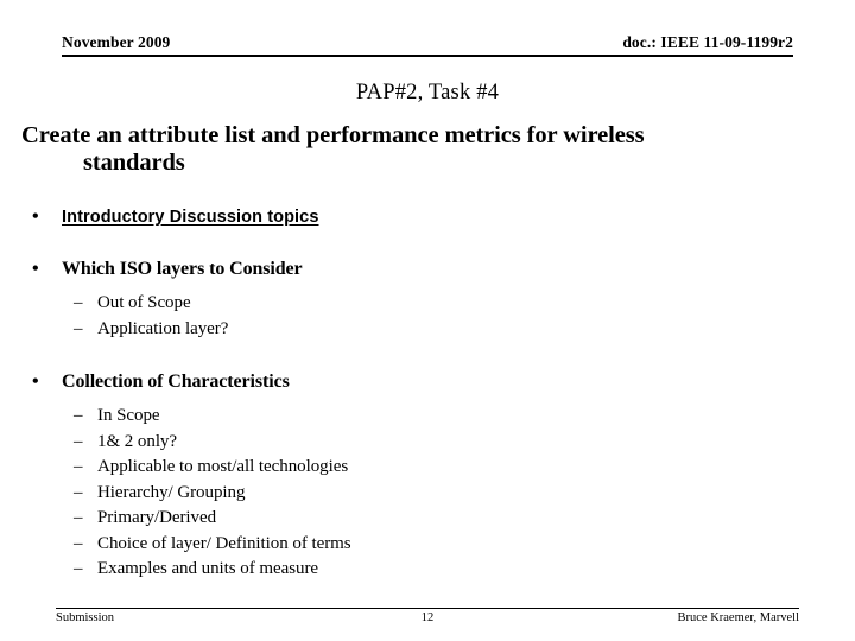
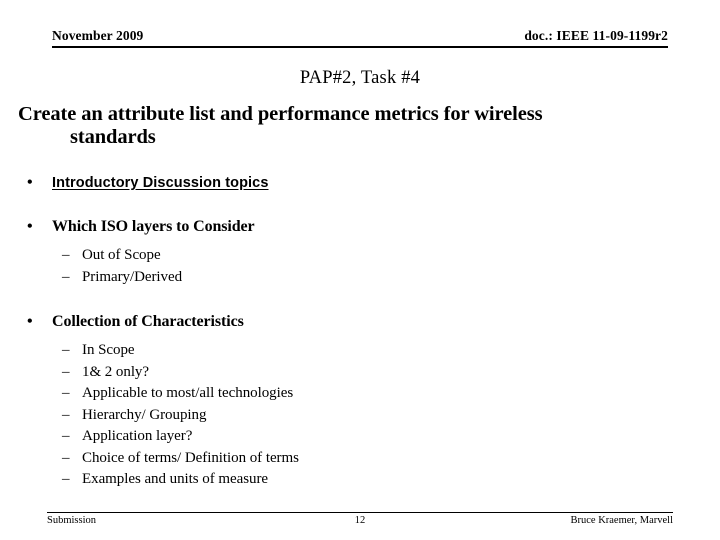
  November 2009
  doc.: IEEE 11-09-1199r2
  PAP#2, Task #4
  Create an attribute list and performance metrics for wireless
  standards
  •
  Introductory Discussion topics
  •
  Which ISO layers to Consider
  –
  Out of Scope
  –
- Application layer?
+ Primary/Derived
  •
  Collection of Characteristics
  –
  In Scope
  –
  1& 2 only?
  –
  Applicable to most/all technologies
  –
  Hierarchy/ Grouping
  –
- Primary/Derived
+ Application layer?
  –
- Choice of layer/ Definition of terms
+ Choice of terms/ Definition of terms
  –
  Examples and units of measure
  Submission
  12
  Bruce Kraemer, Marvell
